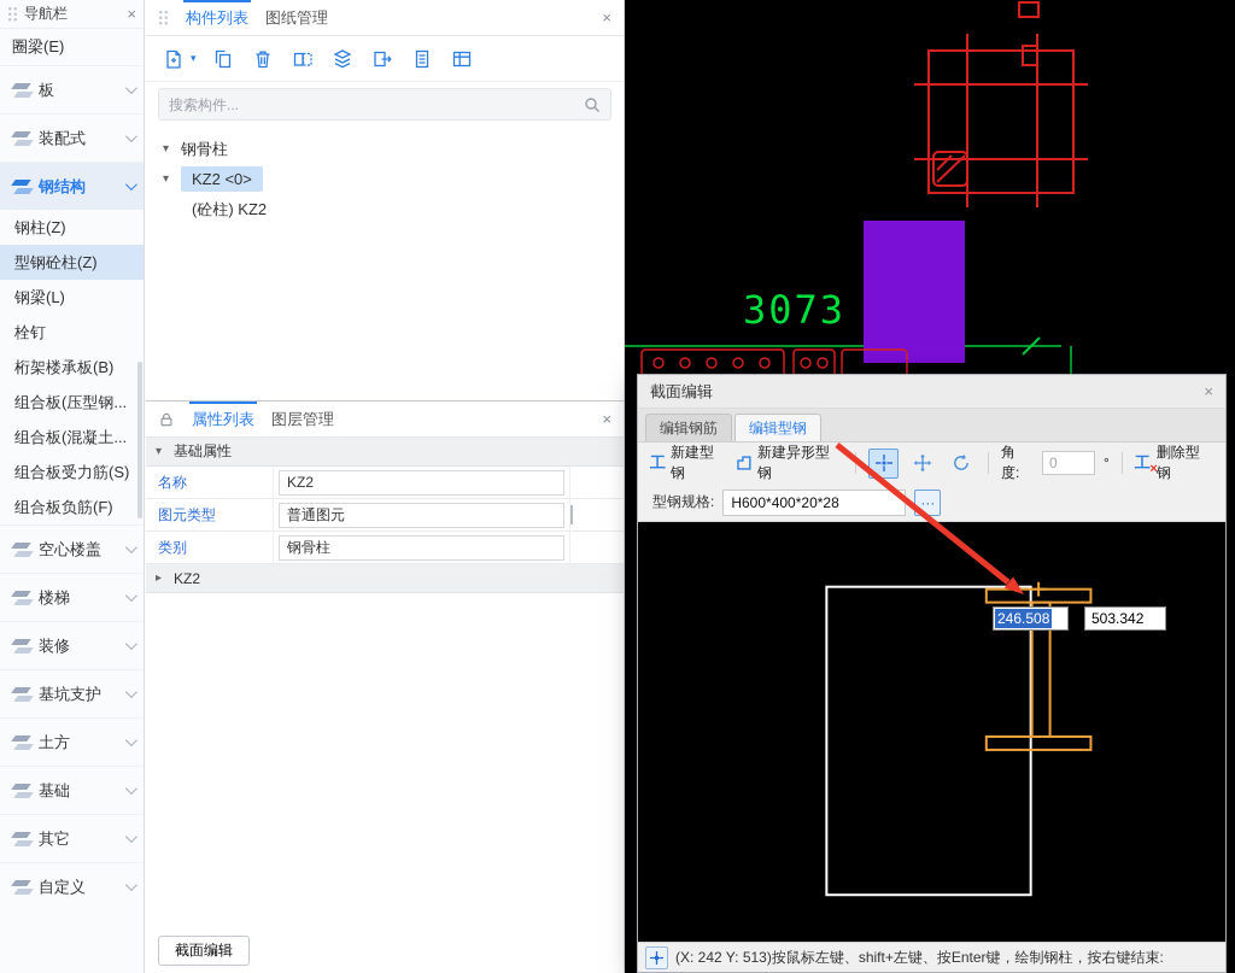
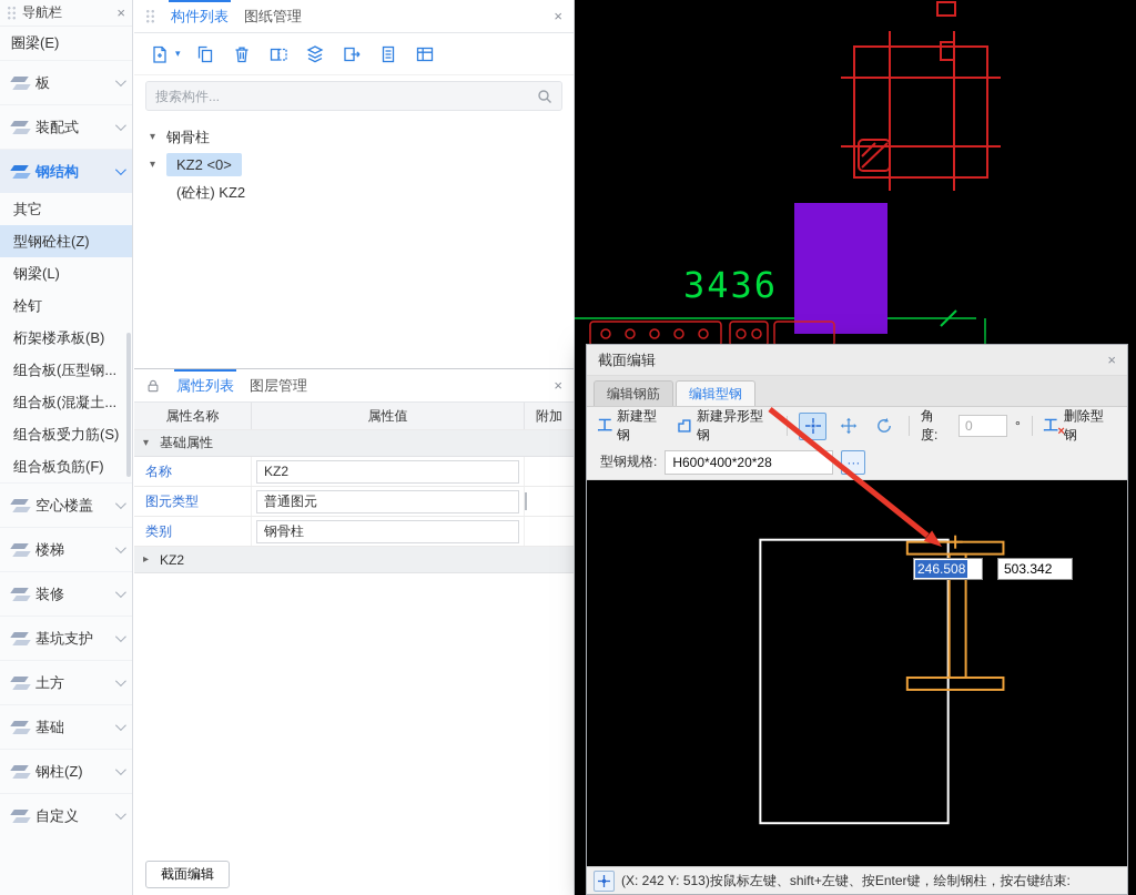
  导航栏
  ×
  圈梁(E)
  板
  装配式
  钢结构
- 钢柱(Z)
+ 其它
  型钢砼柱(Z)
  钢梁(L)
  栓钉
  桁架楼承板(B)
  组合板(压型钢...
  组合板(混凝土...
  组合板受力筋(S)
  组合板负筋(F)
  空心楼盖
  楼梯
  装修
  基坑支护
  土方
  基础
- 其它
+ 钢柱(Z)
  自定义
  构件列表
  图纸管理
  ×
  ▾
  搜索构件...
  ▾
  钢骨柱
  ▾
  KZ2 <0>
  (砼柱) KZ2
  属性列表
  图层管理
  ×
+ 属性名称
+ 属性值
+ 附加
  ▾
  基础属性
  名称
  KZ2
  图元类型
  普通图元
  类别
  钢骨柱
  ▸
  KZ2
  截面编辑
- 3073
+ 3436
  截面编辑
  ×
  编辑钢筋
  编辑型钢
  工
  新建型钢
  新建异形型钢
  角度:
  0
  °
  工
  ×
  删除型钢
  型钢规格:
  H600*400*20*28
  ···
  246.508
  503.342
  (X: 242 Y: 513)按鼠标左键、shift+左键、按Enter键，绘制钢柱，按右键结束:
